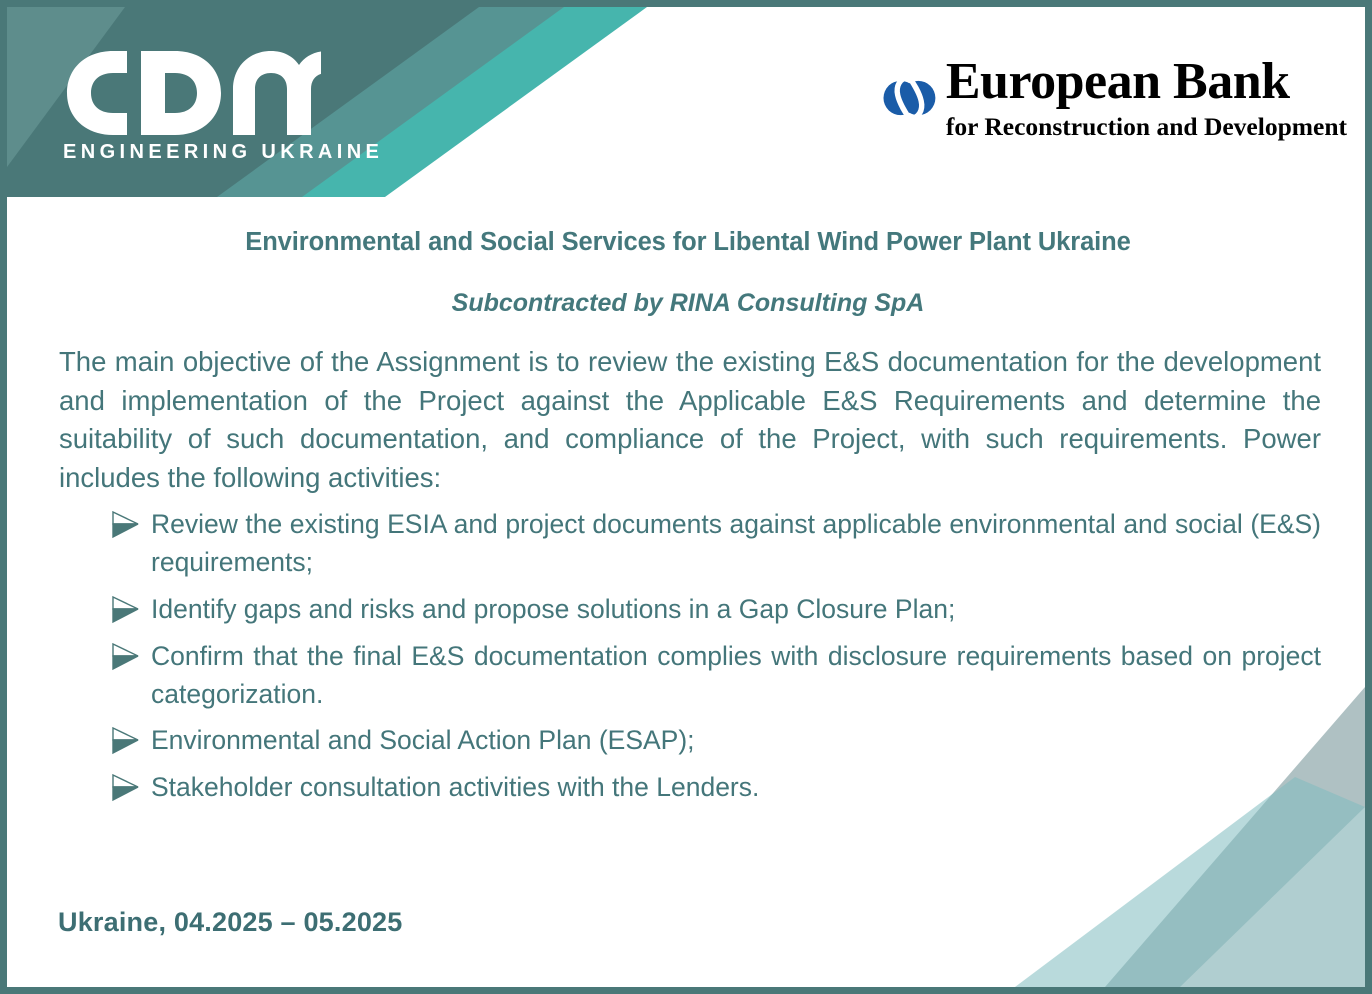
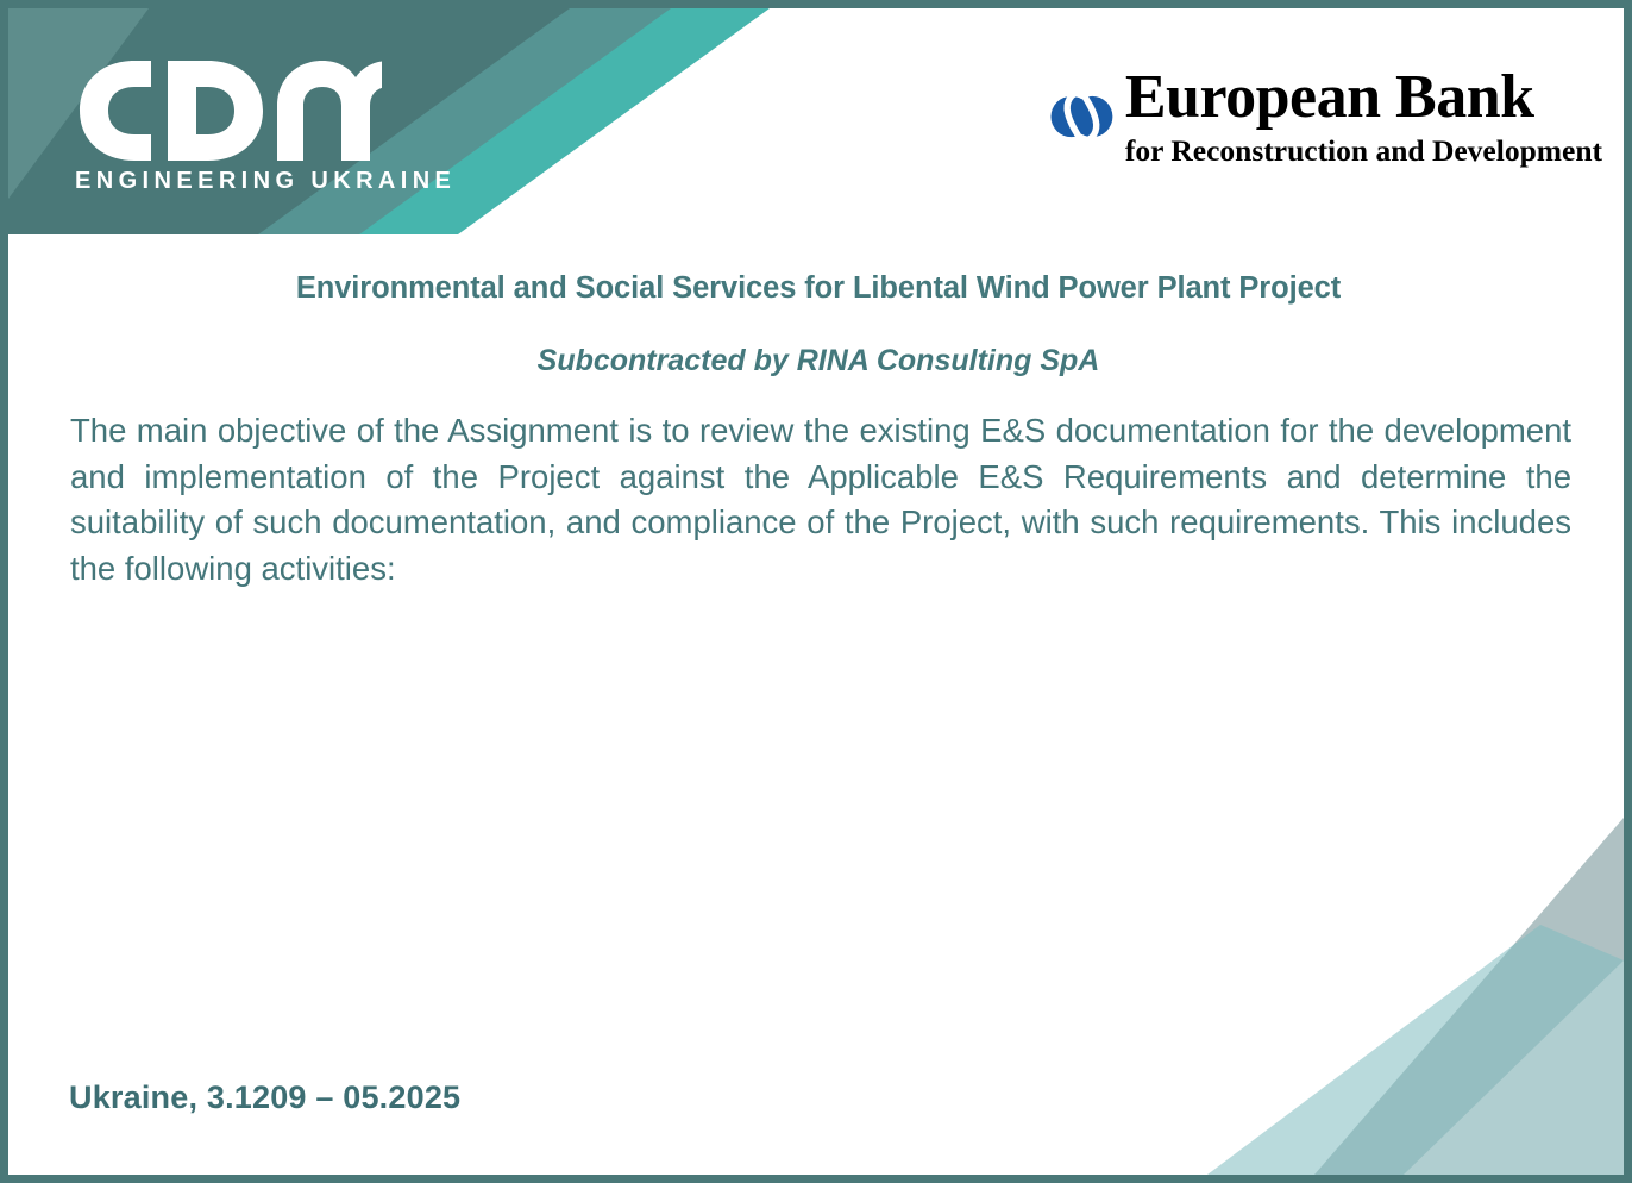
  ENGINEERING UKRAINE
  European Bank
  for Reconstruction and Development
- Environmental and Social Services for Libental Wind Power Plant Ukraine
+ Environmental and Social Services for Libental Wind Power Plant Project
  Subcontracted by RINA Consulting SpA
- The main objective of the Assignment is to review the existing E&S documentation for the development and implementation of the Project against the Applicable E&S Requirements and determine the suitability of such documentation, and compliance of the Project, with such requirements. Power includes the following activities:
+ The main objective of the Assignment is to review the existing E&S documentation for the development and implementation of the Project against the Applicable E&S Requirements and determine the suitability of such documentation, and compliance of the Project, with such requirements. This includes the following activities:
- Review the existing ESIA and project documents against applicable environmental and social (E&S) requirements;
- Identify gaps and risks and propose solutions in a Gap Closure Plan;
- Confirm that the final E&S documentation complies with disclosure requirements based on project categorization.
- Environmental and Social Action Plan (ESAP);
- Stakeholder consultation activities with the Lenders.
- Ukraine, 04.2025 – 05.2025
+ Ukraine, 3.1209 – 05.2025
